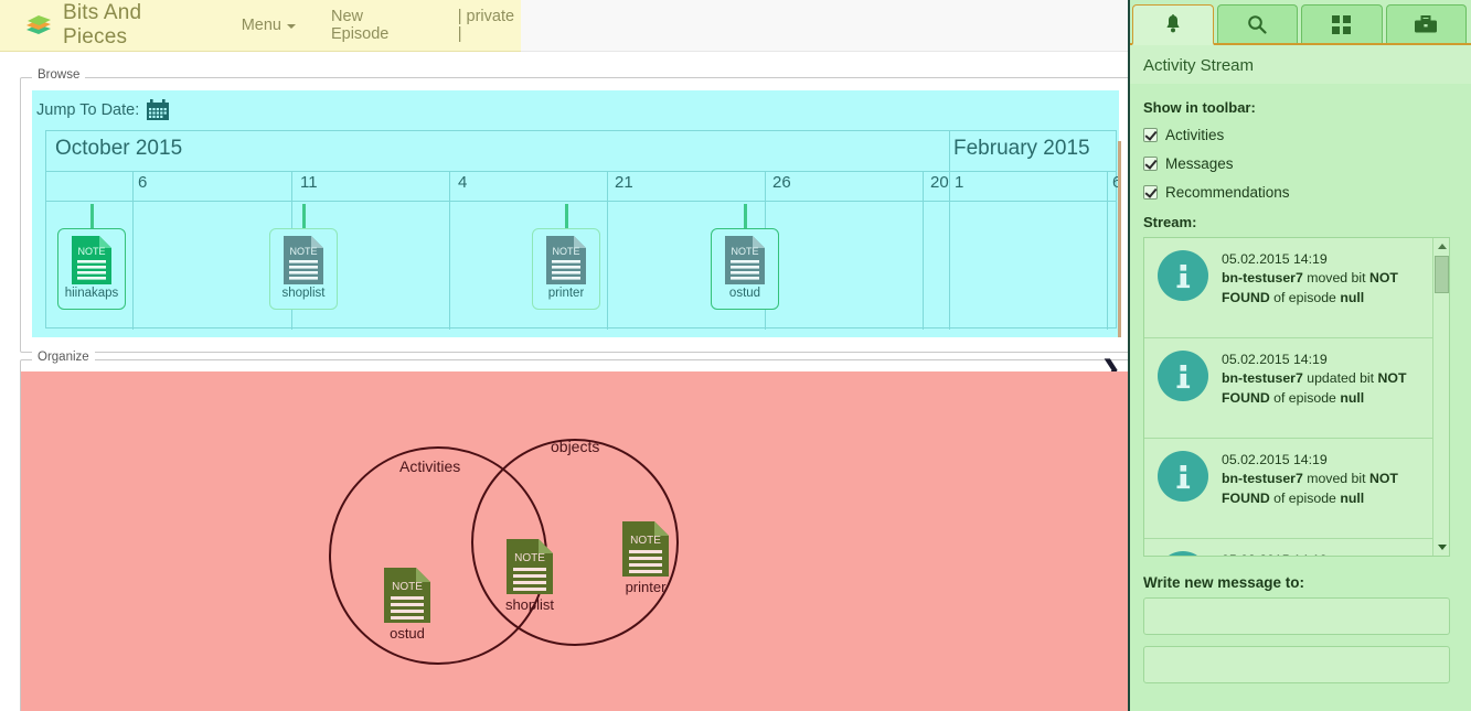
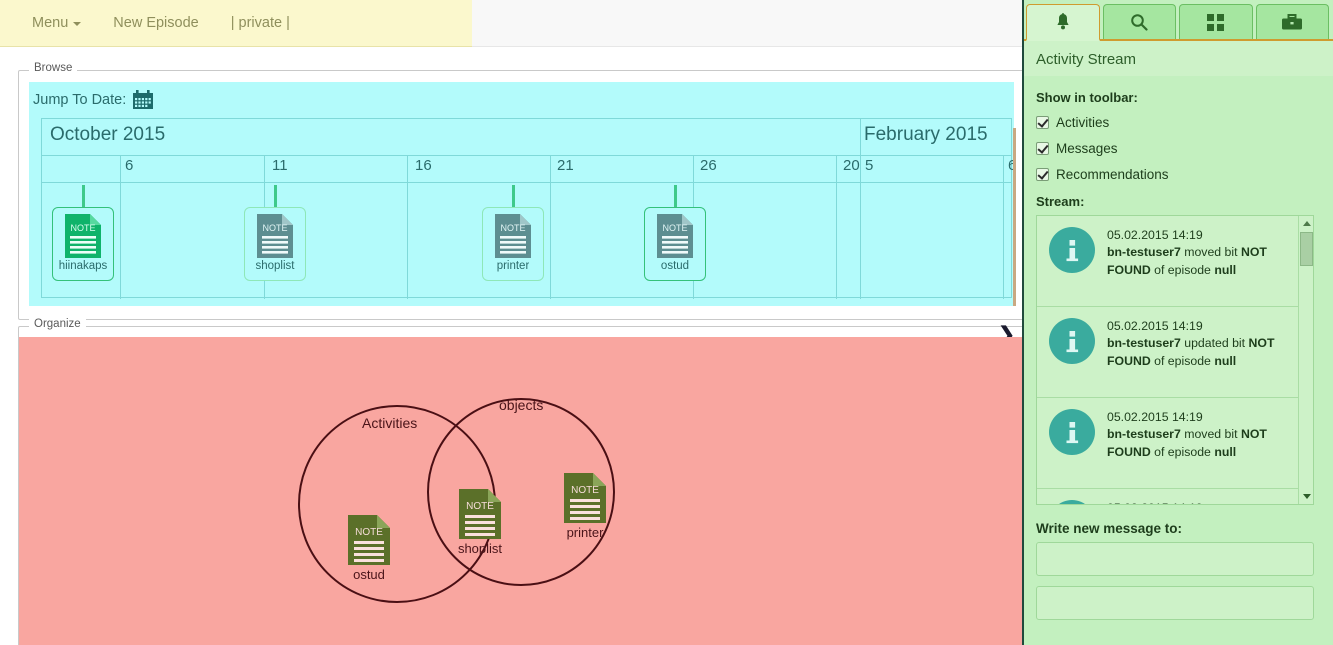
- Bits And Pieces
  Menu
  New Episode
  | private |
  Browse
  Jump To Date:
  October 2015
  February 2015
  6
  11
- 4
+ 16
  21
  26
  20
- 1
+ 5
  NOTE
  hiinakaps
  NOTE
  shoplist
  NOTE
  printer
  NOTE
  ostud
  Organize
  ❯
  Activities
  objects
  NOTE
  ostud
  NOTE
  shoplist
  NOTE
  printer
  Activity Stream
  Show in toolbar:
  Activities
  Messages
  Recommendations
  Stream:
  05.02.2015 14:19
  bn-testuser7 moved bit NOT FOUND of episode null
  05.02.2015 14:19
  bn-testuser7 updated bit NOT FOUND of episode null
  05.02.2015 14:19
  bn-testuser7 moved bit NOT FOUND of episode null
  Write new message to:
